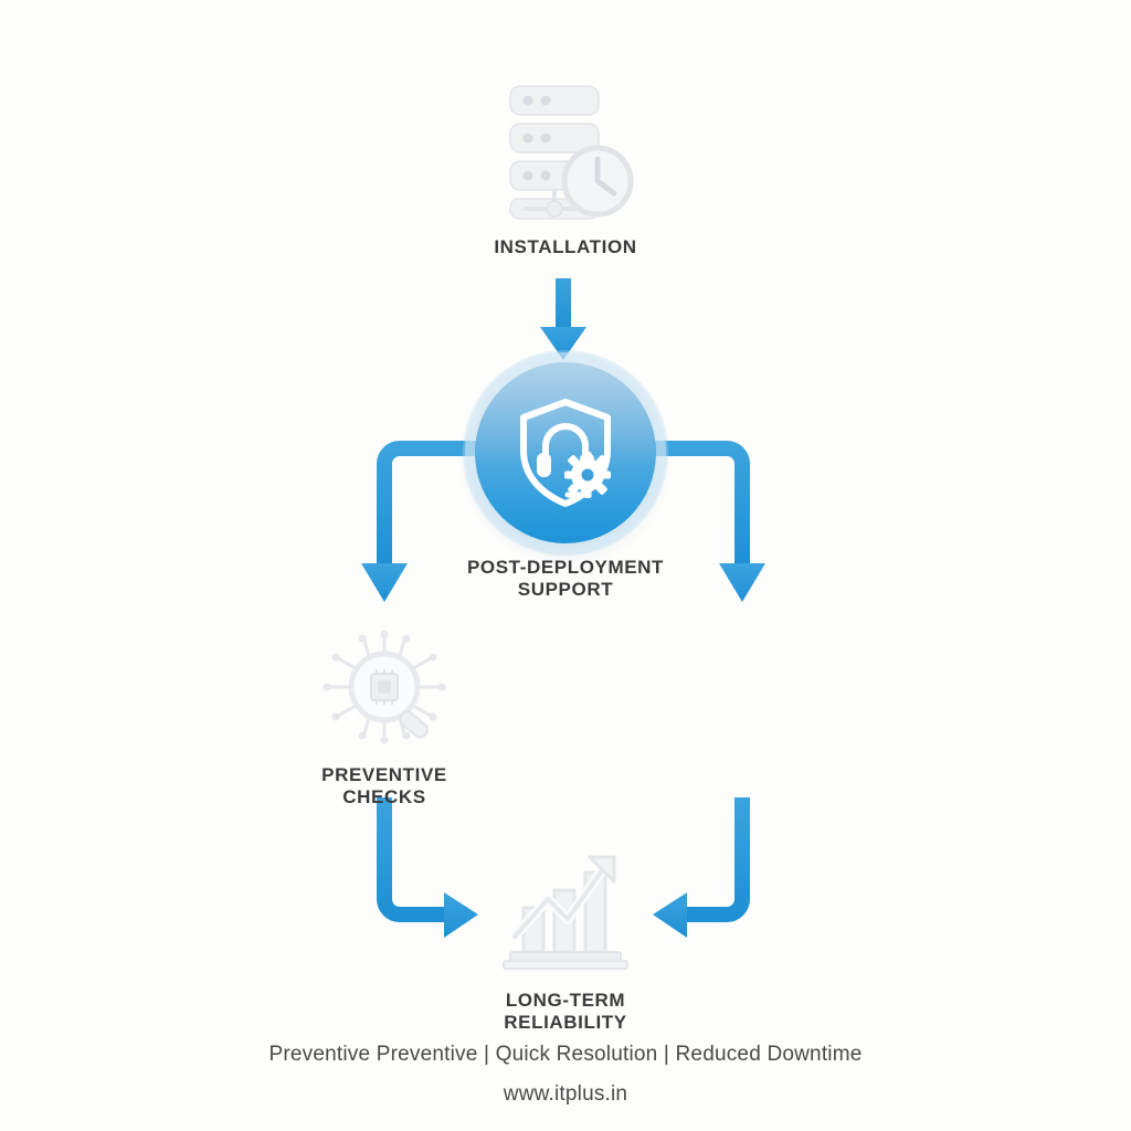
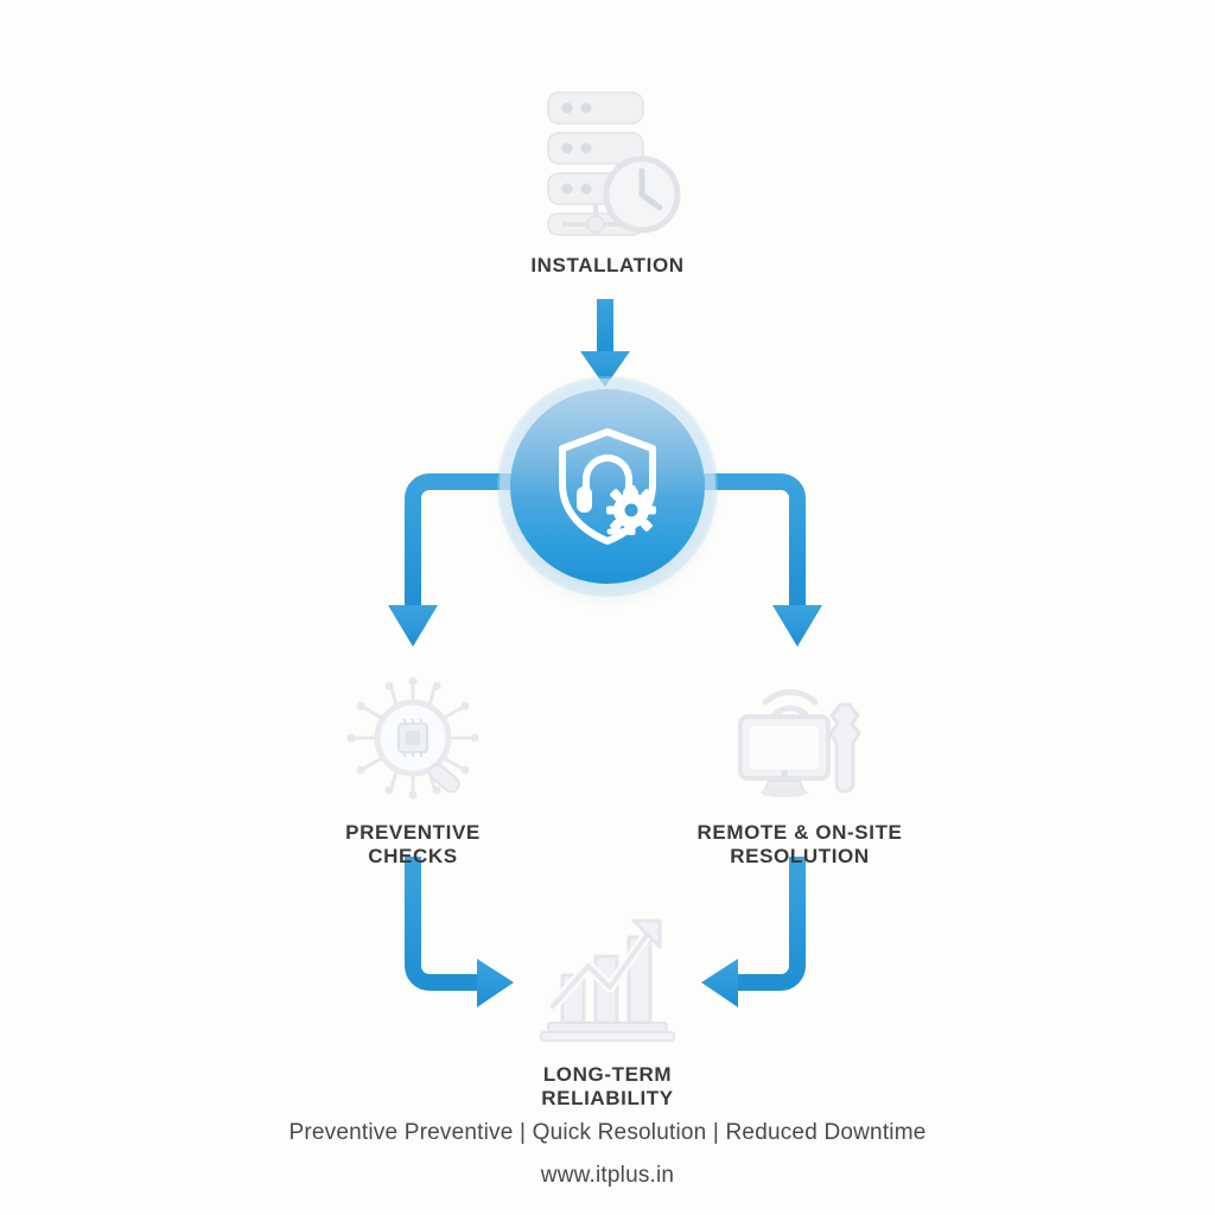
  INSTALLATION
- POST-DEPLOYMENT
- SUPPORT
  PREVENTIVE
  CHECKS
+ REMOTE & ON-SITE
+ RESOLUTION
  LONG-TERM
  RELIABILITY
  Preventive Preventive | Quick Resolution | Reduced Downtime
  www.itplus.in
